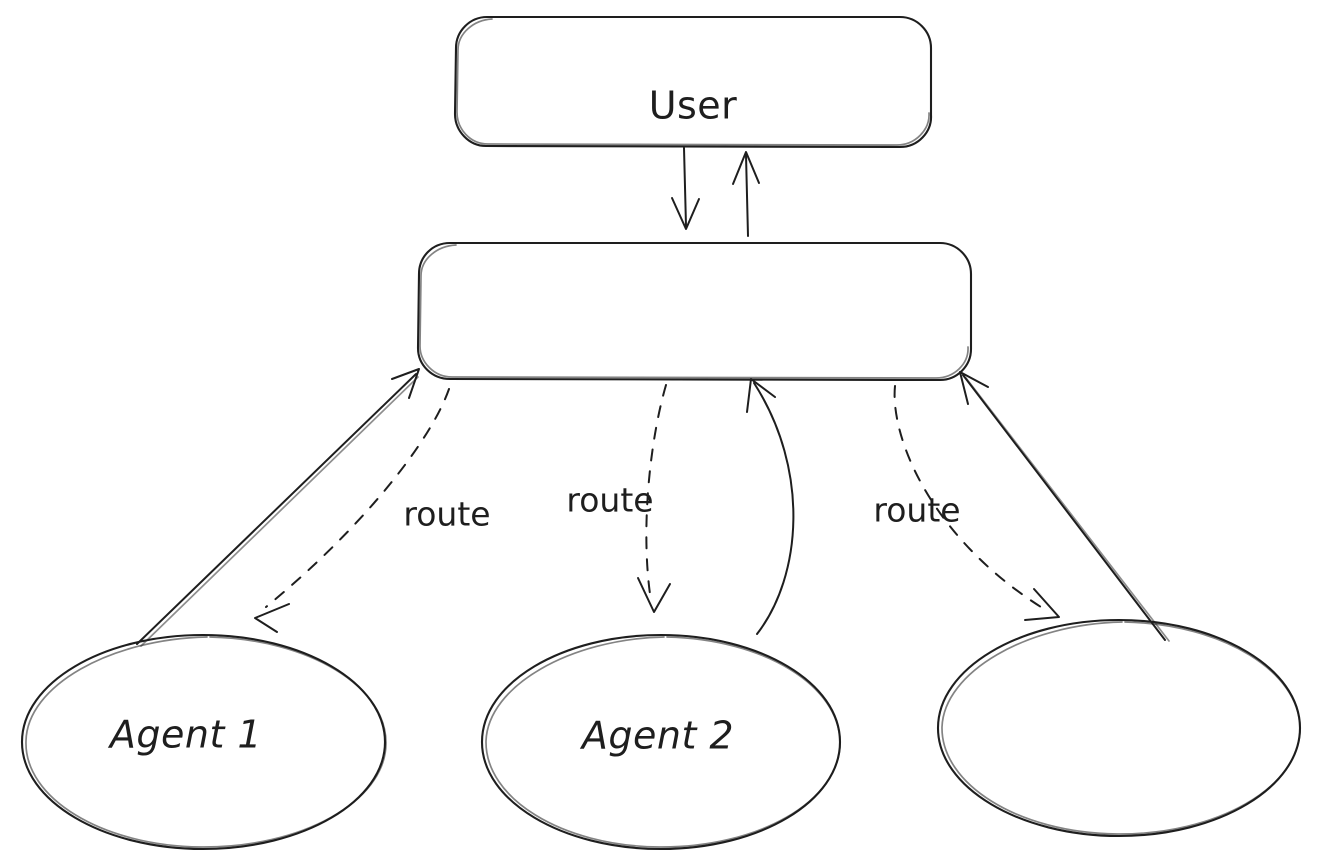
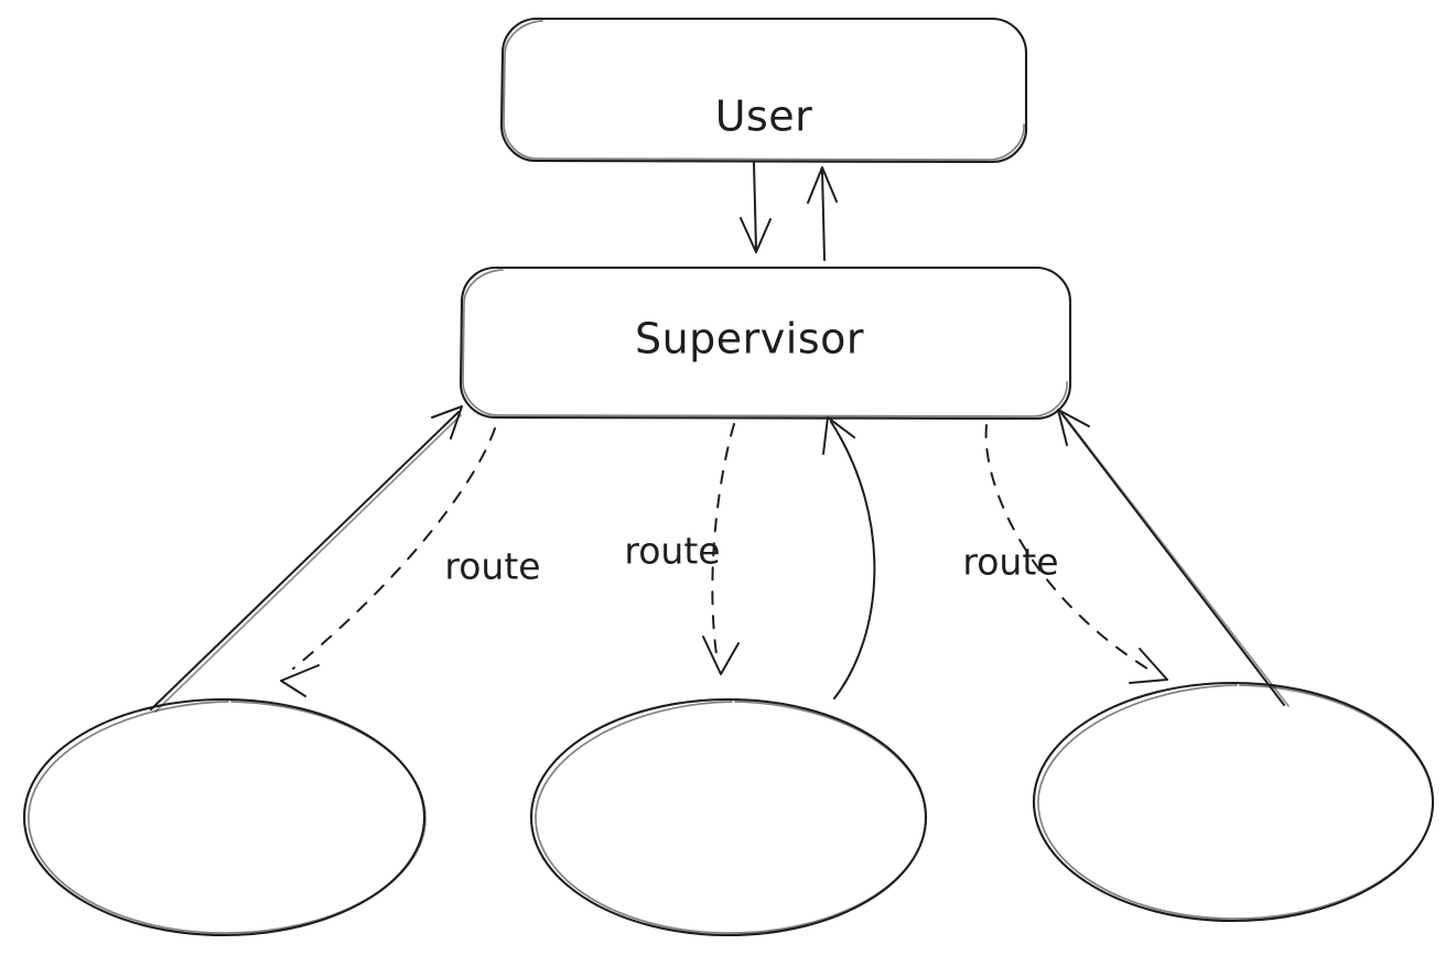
  User
+ Supervisor
  route
  route
  route
- Agent 1
- Agent 2
